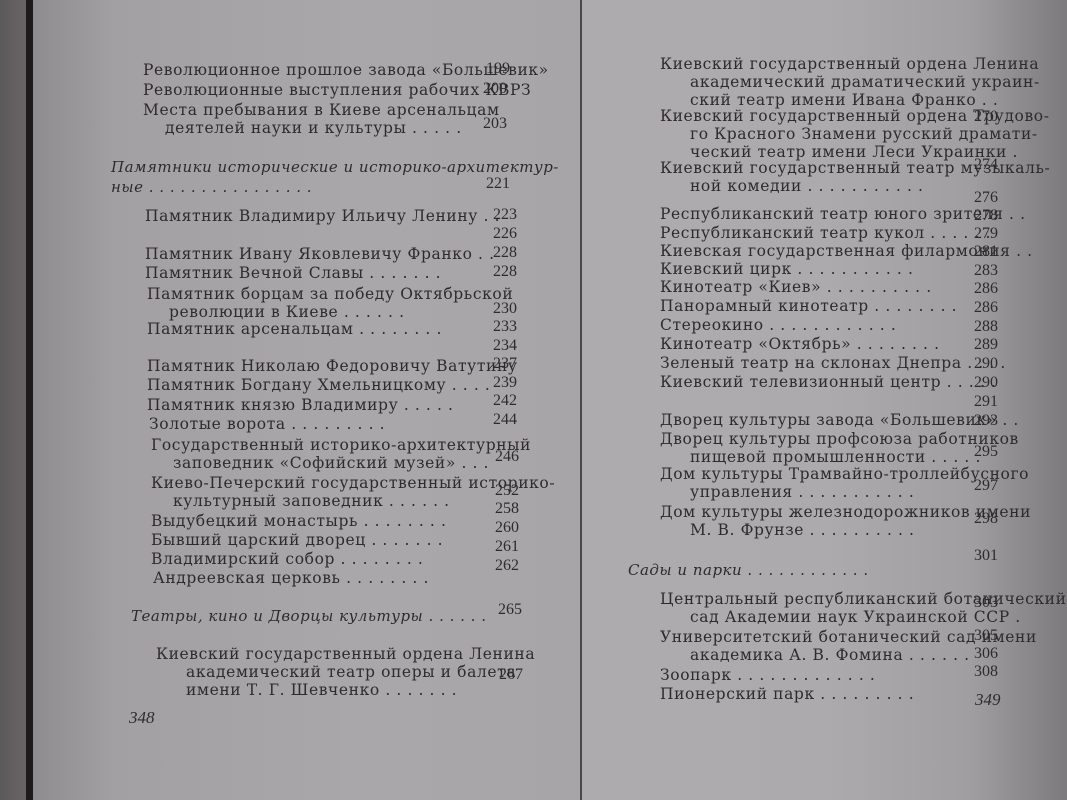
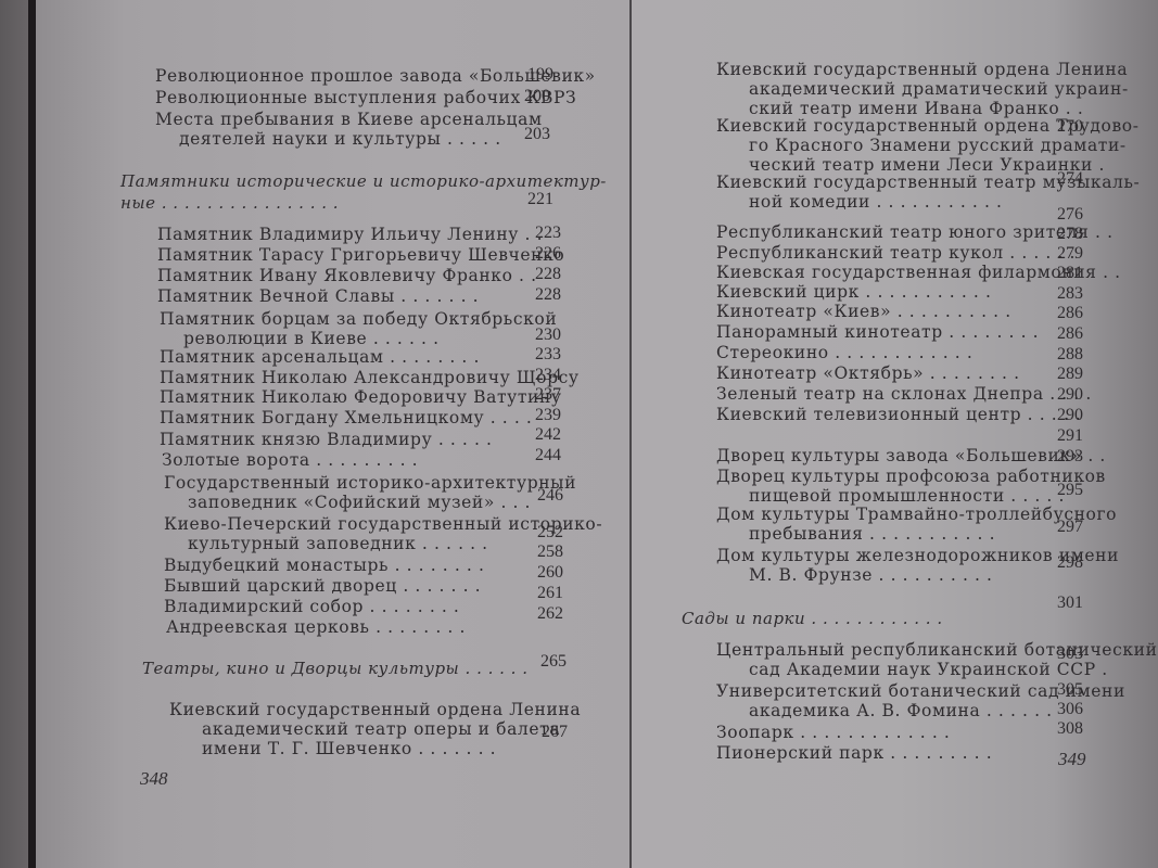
  Революционное прошлое завода «Большевик»
  199
  Революционные выступления рабочих КВРЗ
  200
  Места пребывания в Киеве арсенальцам
  деятелей науки и культуры . . . . .
  203
  Памятники исторические и историко-архитектур-
  ные . . . . . . . . . . . . . . . .
  221
  Памятник Владимиру Ильичу Ленину . .
  223
+ Памятник Тарасу Григорьевичу Шевченко
  226
  Памятник Ивану Яковлевичу Франко . .
  228
  Памятник Вечной Славы . . . . . . .
  228
  Памятник борцам за победу Октябрьской
  революции в Киеве . . . . . .
  230
  Памятник арсенальцам . . . . . . . .
  233
+ Памятник Николаю Александровичу Щорсу
  234
  Памятник Николаю Федоровичу Ватутину
  237
  Памятник Богдану Хмельницкому . . . .
  239
  Памятник князю Владимиру . . . . .
  242
  Золотые ворота . . . . . . . . .
  244
  Государственный историко-архитектурный
  заповедник «Софийский музей» . . .
  246
  Киево-Печерский государственный историко-
  культурный заповедник . . . . . .
  252
  Выдубецкий монастырь . . . . . . . .
  258
  Бывший царский дворец . . . . . . .
  260
  Владимирский собор . . . . . . . .
  261
  Андреевская церковь . . . . . . . .
  262
  Театры, кино и Дворцы культуры . . . . . .
  265
  Киевский государственный ордена Ленина
  академический театр оперы и балета
  имени Т. Г. Шевченко . . . . . . .
  267
  348
  Киевский государственный ордена Ленина
  академический драматический украин-
  ский театр имени Ивана Франко . .
  270
  Киевский государственный ордена Трудово-
  го Красного Знамени русский драмати-
  ческий театр имени Леси Украинки .
  274
  Киевский государственный театр музыкаль-
  ной комедии . . . . . . . . . . .
  276
  Республиканский театр юного зрителя . .
  278
  Республиканский театр кукол . . . . . .
  279
  Киевская государственная филармония . .
  281
  Киевский цирк . . . . . . . . . . .
  283
  Кинотеатр «Киев» . . . . . . . . . .
  286
  Панорамный кинотеатр . . . . . . . .
  286
  Стереокино . . . . . . . . . . . .
  288
  Кинотеатр «Октябрь» . . . . . . . .
  289
  Зеленый театр на склонах Днепра . . . .
  290
  Киевский телевизионный центр . . . . .
  290
  291
  Дворец культуры завода «Большевик» . .
  293
  Дворец культуры профсоюза работников
  пищевой промышленности . . . . .
  295
  Дом культуры Трамвайно-троллейбусного
- управления . . . . . . . . . . .
+ пребывания . . . . . . . . . . .
  297
  Дом культуры железнодорожников имени
  М. В. Фрунзе . . . . . . . . . .
  298
  Сады и парки . . . . . . . . . . . .
  301
  Центральный республиканский ботанический
  сад Академии наук Украинской ССР .
  303
  Университетский ботанический сад имени
  академика А. В. Фомина . . . . . .
  305
  306
  Зоопарк . . . . . . . . . . . . .
  308
  Пионерский парк . . . . . . . . .
  349
